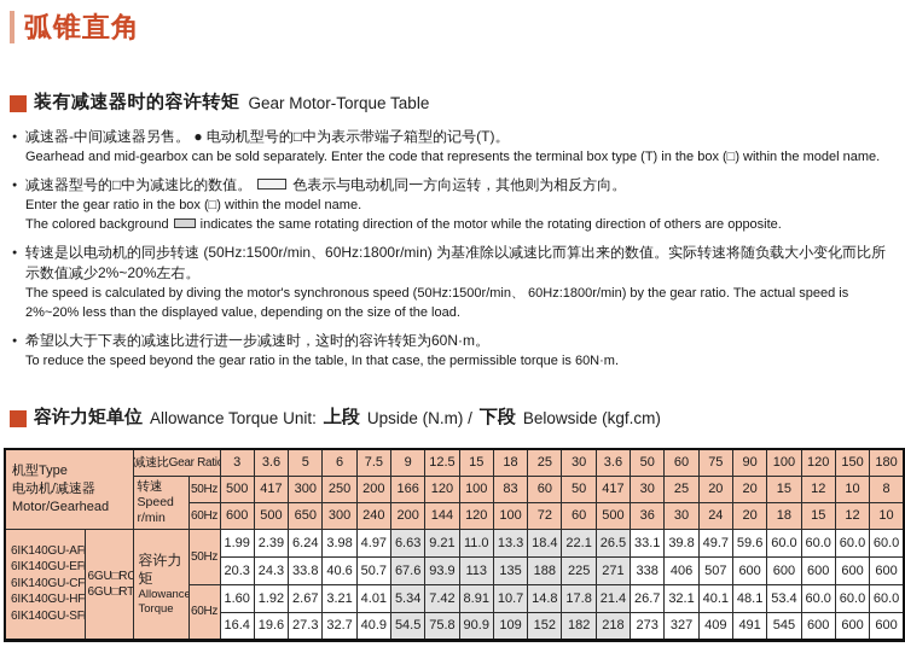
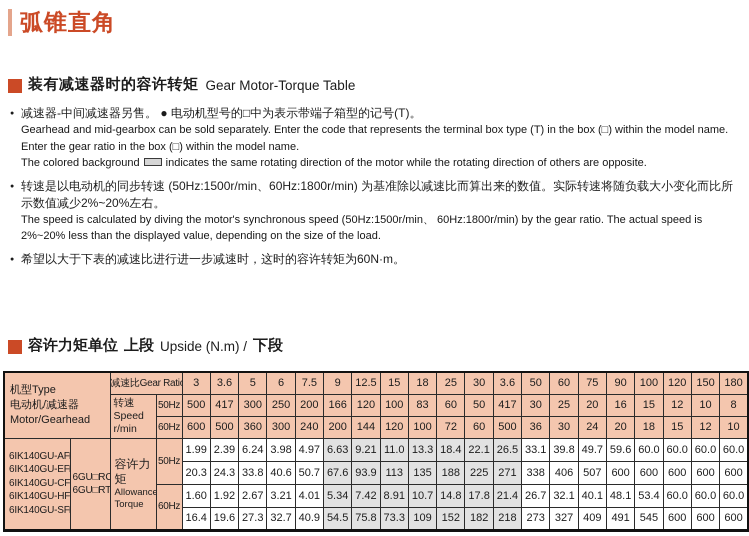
  弧锥直角
  装有减速器时的容许转矩
  Gear Motor-Torque Table
  减速器-中间减速器另售。 ● 电动机型号的□中为表示带端子箱型的记号(T)。
  Gearhead and mid-gearbox can be sold separately. Enter the code that represents the terminal box type (T) in the box (□) within the model name.
- 减速器型号的□中为减速比的数值。 色表示与电动机同一方向运转，其他则为相反方向。
  Enter the gear ratio in the box (□) within the model name.
  The colored background indicates the same rotating direction of the motor while the rotating direction of others are opposite.
  转速是以电动机的同步转速 (50Hz:1500r/min、60Hz:1800r/min) 为基准除以减速比而算出来的数值。实际转速将随负载大小变化而比所示数值减少2%~20%左右。
  The speed is calculated by diving the motor's synchronous speed (50Hz:1500r/min、 60Hz:1800r/min) by the gear ratio. The actual speed is 2%~20% less than the displayed value, depending on the size of the load.
  希望以大于下表的减速比进行进一步减速时，这时的容许转矩为60N·m。
- To reduce the speed beyond the gear ratio in the table, In that case, the permissible torque is 60N·m.
  容许力矩单位
- Allowance Torque Unit:
  上段
  Upside (N.m) /
  下段
- Belowside (kgf.cm)
  机型Type 电动机/减速器 Motor/Gearhead	减速比Gear Rati	3	3.6	5	6	7.5	9	12.5	15	18	25	30	3.6	50	60	75	90	100	120	150	180
- 转速Speed r/min	50Hz	500	417	300	250	200	166	120	100	83	60	50	417	30	25	20	20	15	12	10	8
+ 转速Speed r/min	50Hz	500	417	300	250	200	166	120	100	83	60	50	417	30	25	20	16	15	12	10	8
- 60Hz	600	500	650	300	240	200	144	120	100	72	60	500	36	30	24	20	18	15	12	10
+ 60Hz	600	500	360	300	240	200	144	120	100	72	60	500	36	30	24	20	18	15	12	10
  6IK140GU-AF6IK140GU-EF6IK140GU-CF6IK140GU-HF6IK140GU-SF	6GU□RC6GU□RT	容许力矩 Allowance Torque	50Hz	1.99	2.39	6.24	3.98	4.97	6.63	9.21	11.0	13.3	18.4	22.1	26.5	33.1	39.8	49.7	59.6	60.0	60.0	60.0	60.0
  20.3	24.3	33.8	40.6	50.7	67.6	93.9	113	135	188	225	271	338	406	507	600	600	600	600	600
  60Hz	1.60	1.92	2.67	3.21	4.01	5.34	7.42	8.91	10.7	14.8	17.8	21.4	26.7	32.1	40.1	48.1	53.4	60.0	60.0	60.0
- 16.4	19.6	27.3	32.7	40.9	54.5	75.8	90.9	109	152	182	218	273	327	409	491	545	600	600	600
+ 16.4	19.6	27.3	32.7	40.9	54.5	75.8	73.3	109	152	182	218	273	327	409	491	545	600	600	600
